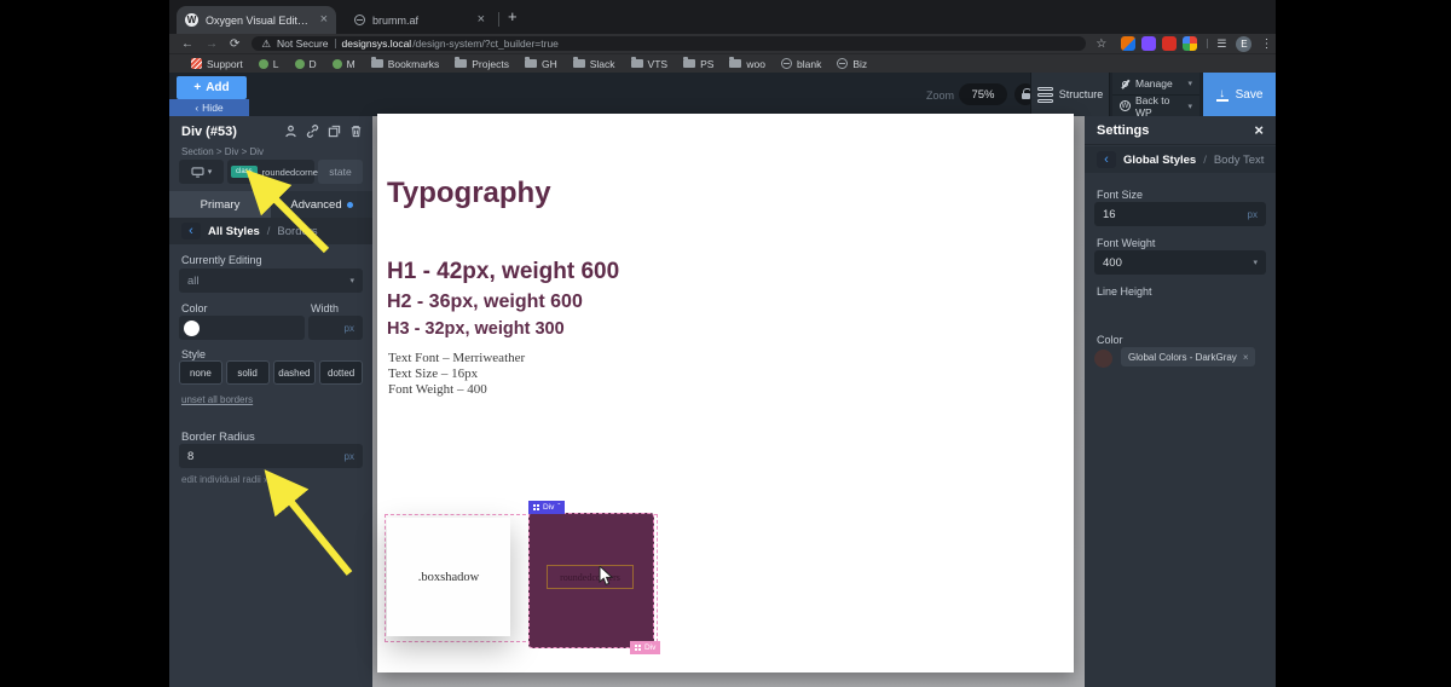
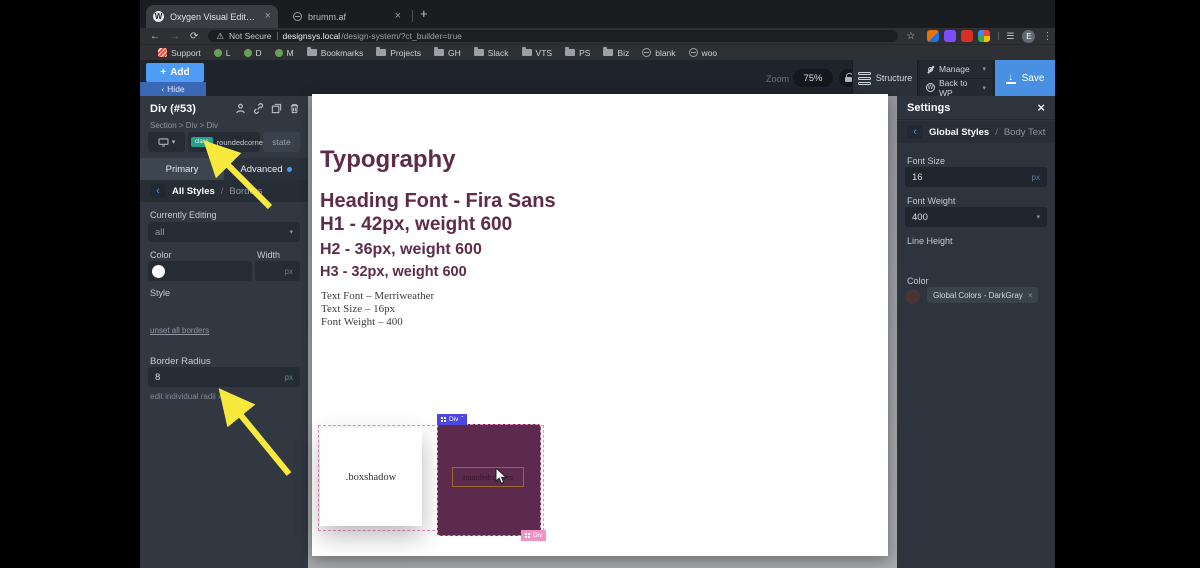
  W
  Oxygen Visual Editor -
  ×
  brumm.af
  ×
  +
  ←
  →
  ⟳
  ⚠
  Not Secure
  designsys.local
  /design-system/?ct_builder=true
  ☆
  ☰
  E
  ⋮
  Support
  L
  D
  M
  Bookmarks
  Projects
  GH
  Slack
  VTS
  PS
- woo
+ Biz
  blank
- Biz
+ woo
  +
  Add
  ‹
  Hide
  Zoom
  75%
  Structure
  Manage
  Back to WP
  ↓
  Save
  Div (#53)
  Section > Div > Div
  roundedcorne
  state
  Primary
  Advanced
  ‹
  All Styles
  /
  Bords
  Currently Editing
  all
  Color
  Width
  px
  Style
- none
- solid
- dashed
- dotted
  unset all borders
  Border Radius
  8
  px
  edit individual radii »
  Typography
+ Heading Font - Fira Sans
  H1 - 42px, weight 600
  H2 - 36px, weight 600
- H3 - 32px, weight 300
+ H3 - 32px, weight 600
  Text Font – Merriweather
  Text Size – 16px
  Font Weight – 400
  .boxshadow
  roundedcors
  Settings
  ×
  ‹
  Global Styles
  /
  Body Text
  Font Size
  16
  px
  Font Weight
  400
  Line Height
  Color
  Global Colors - DarkGray
  ×
